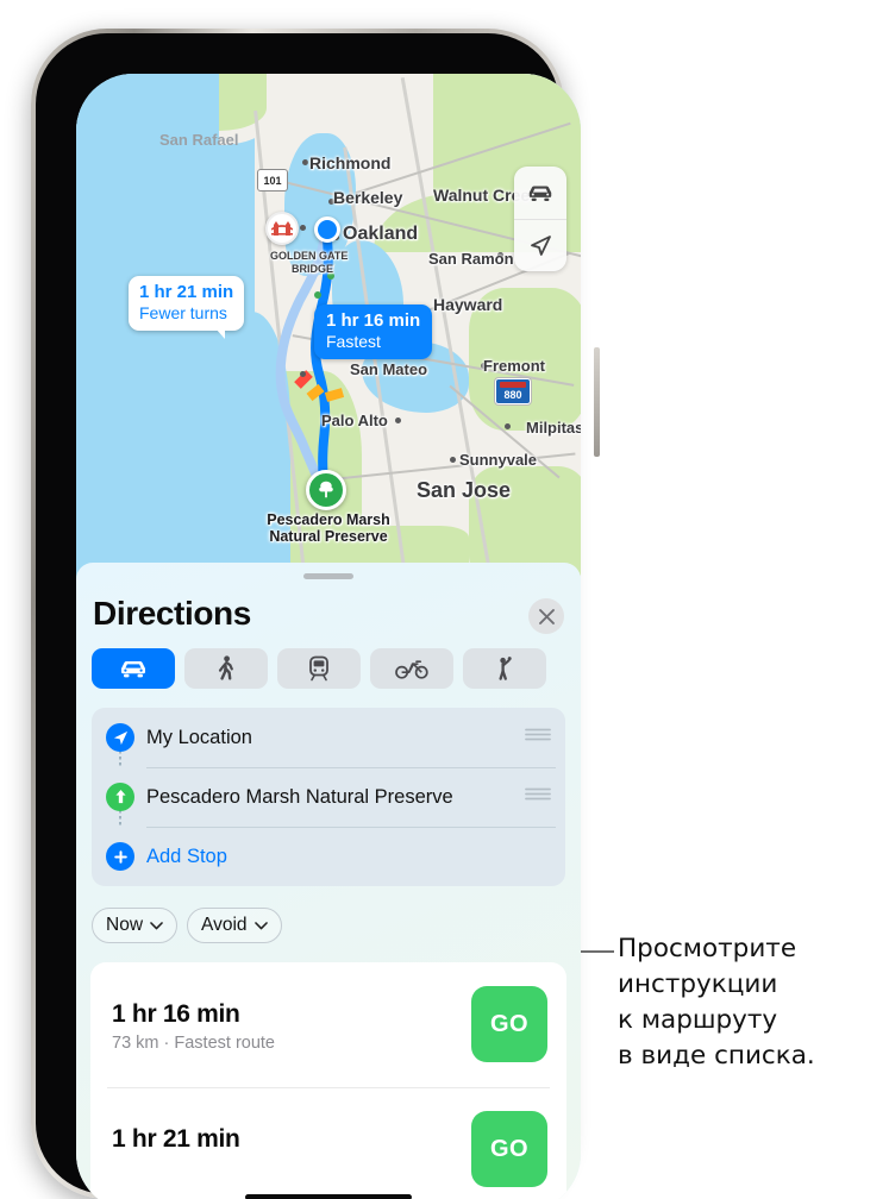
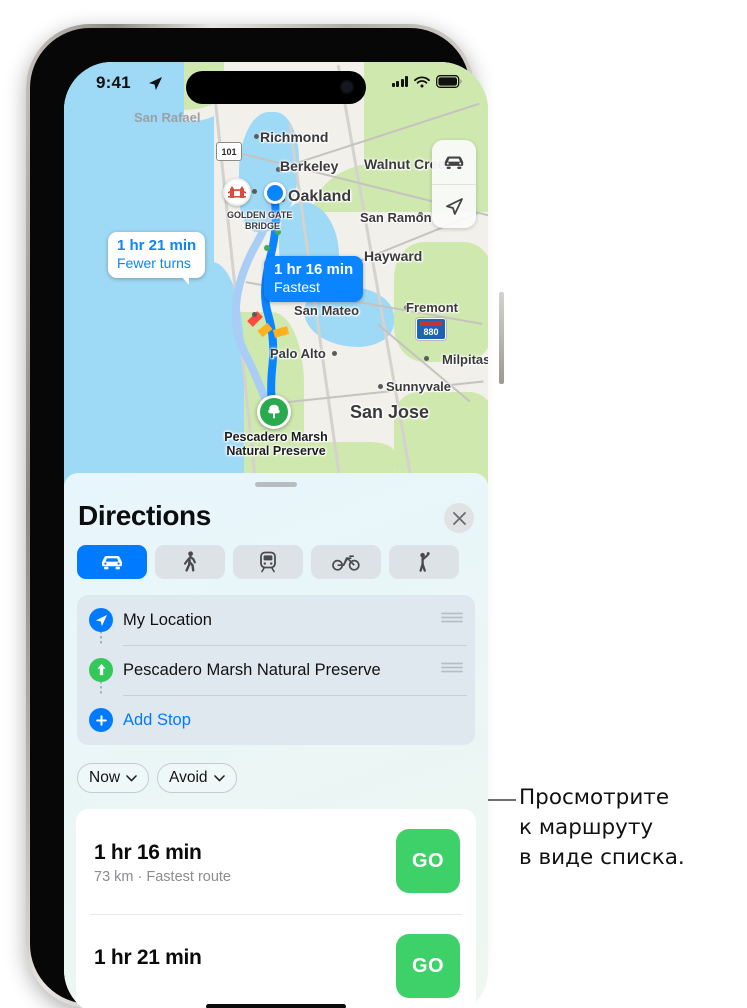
  San Rafael
  Richmond
  Berkeley
  Walnut Cr
  Oakland
  San Ramon
  Hayward
  San Mateo
  Fremont
  Palo Alto
  Milpitas
  Sunnyvale
  San Jose
  GOLDEN GATE
  BRIDGE
  101
  880
  Pescadero Marsh
  Natural Preserve
  1 hr 21 min
  Fewer turns
  1 hr 16 min
  Fastest
+ 9:41
  Directions
  My Location
  Pescadero Marsh Natural Preserve
  Add Stop
  Now
  Avoid
  1 hr 16 min
  73 km · Fastest route
  GO
  1 hr 21 min
  GO
  Просмотрите
- инструкции
  к маршруту
  в виде списка.
